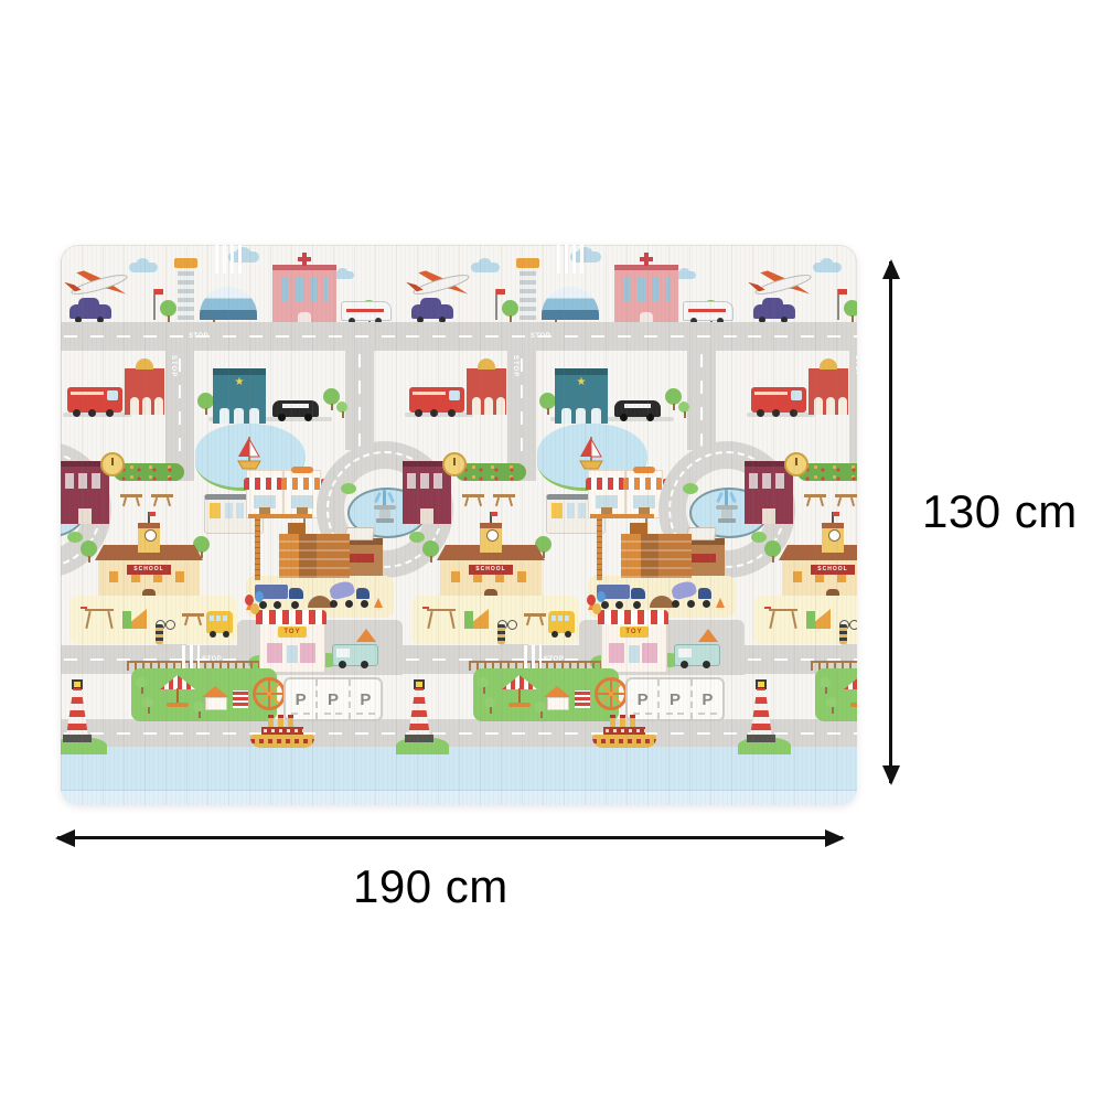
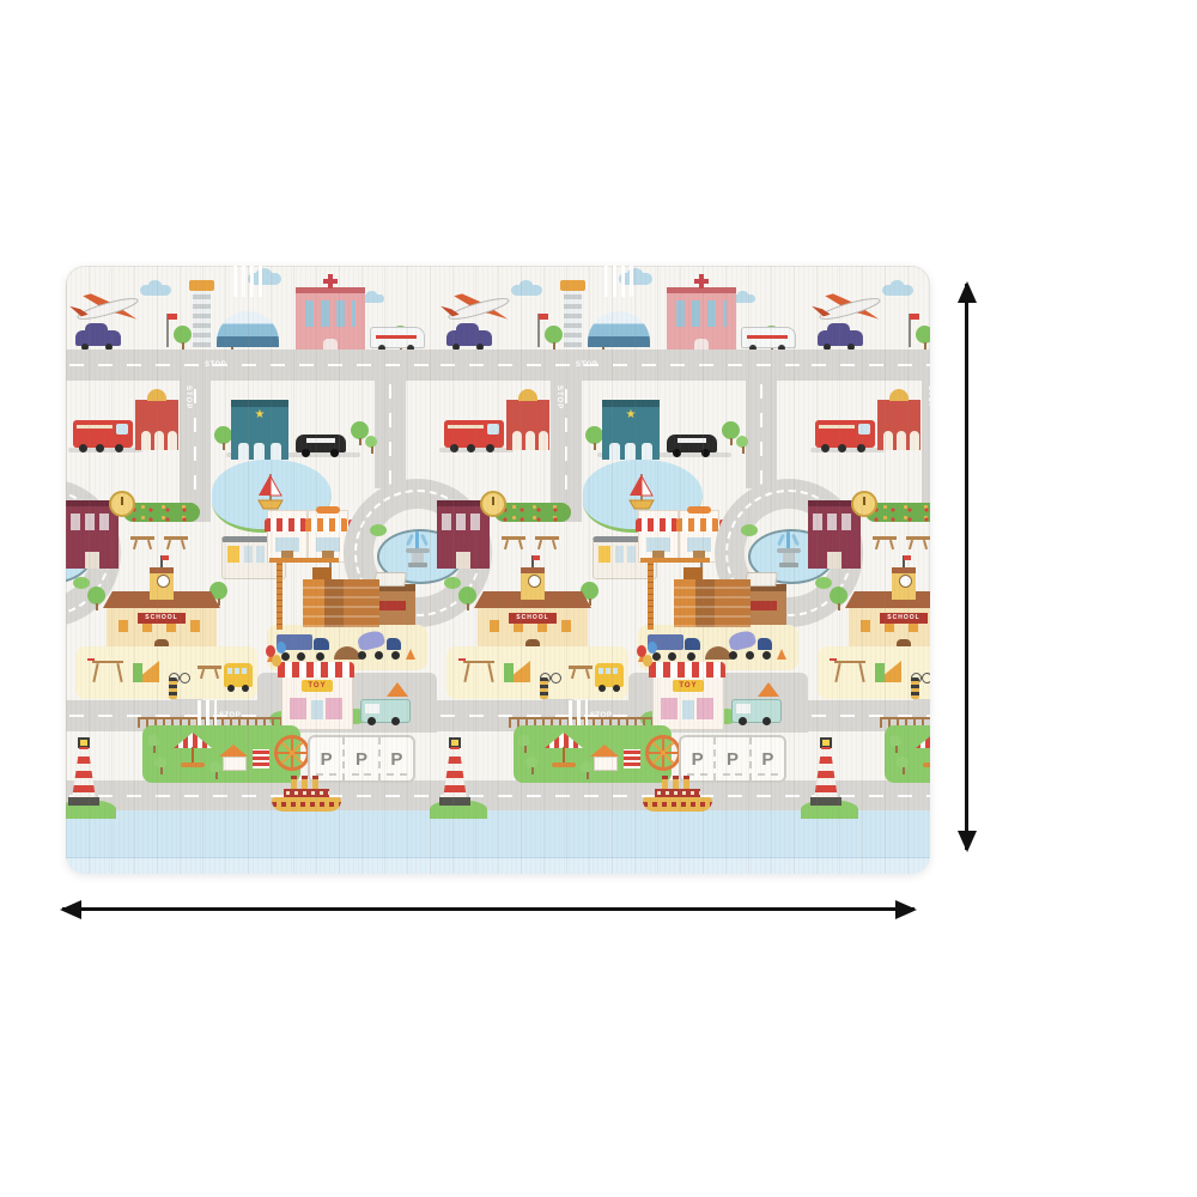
- 130 cm
- 190 cm
